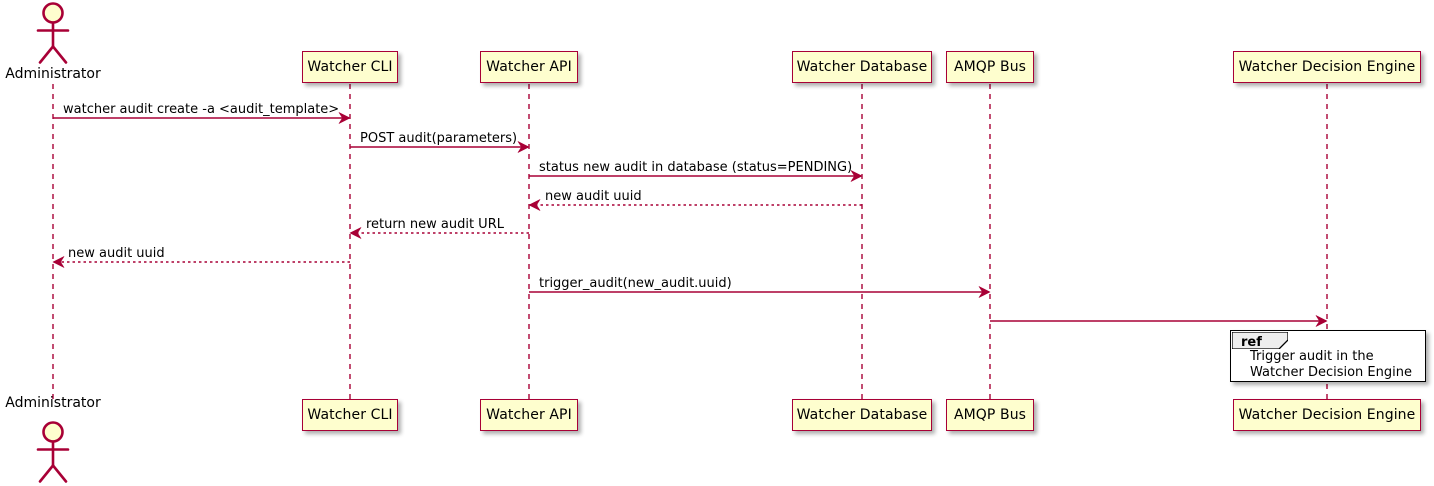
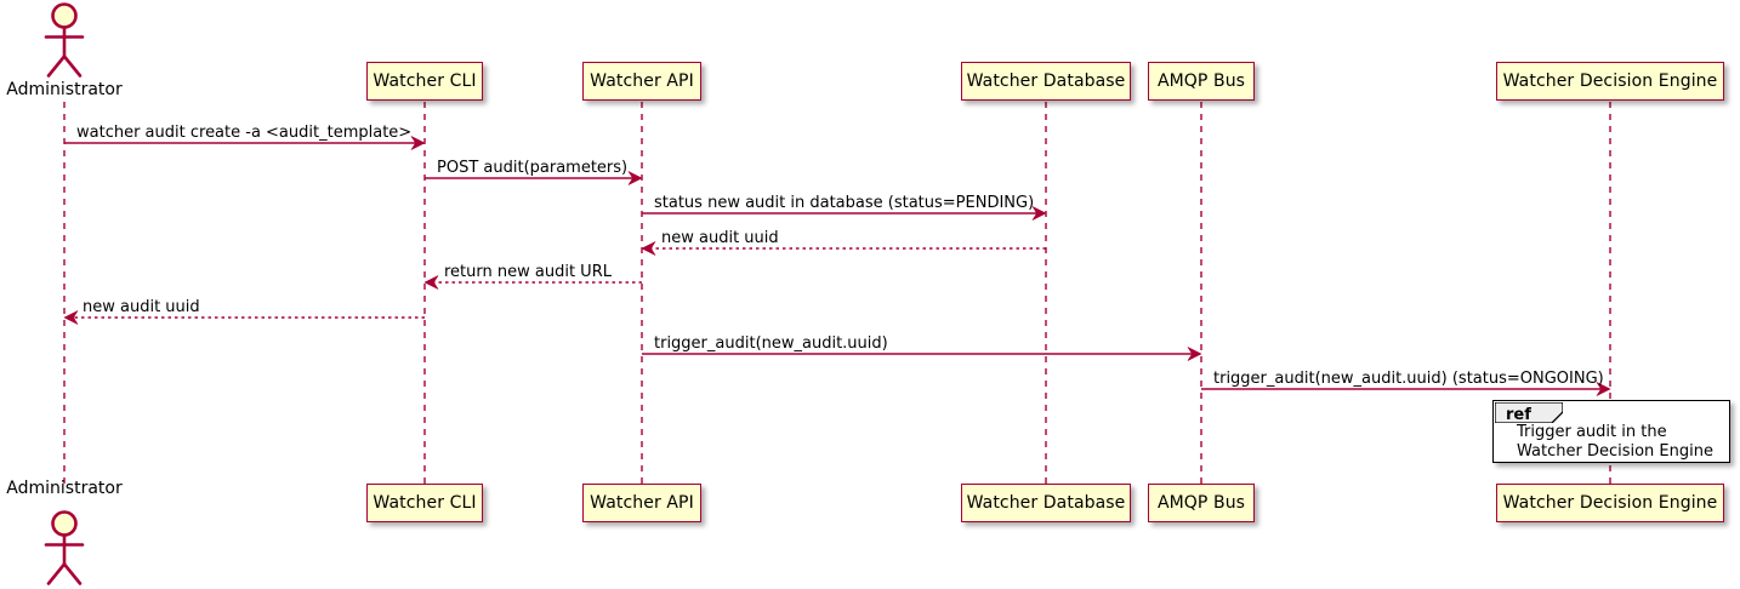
  watcher audit create -a <audit_template>
  POST audit(parameters)
  status new audit in database (status=PENDING)
  new audit uuid
  return new audit URL
  new audit uuid
  trigger_audit(new_audit.uuid)
+ trigger_audit(new_audit.uuid) (status=ONGOING)
  Watcher CLI
  Watcher CLI
  Watcher API
  Watcher API
  Watcher Database
  Watcher Database
  AMQP Bus
  AMQP Bus
  Watcher Decision Engine
  Watcher Decision Engine
  Administrator
  Administrator
  ref
  Trigger audit in the
  Watcher Decision Engine
